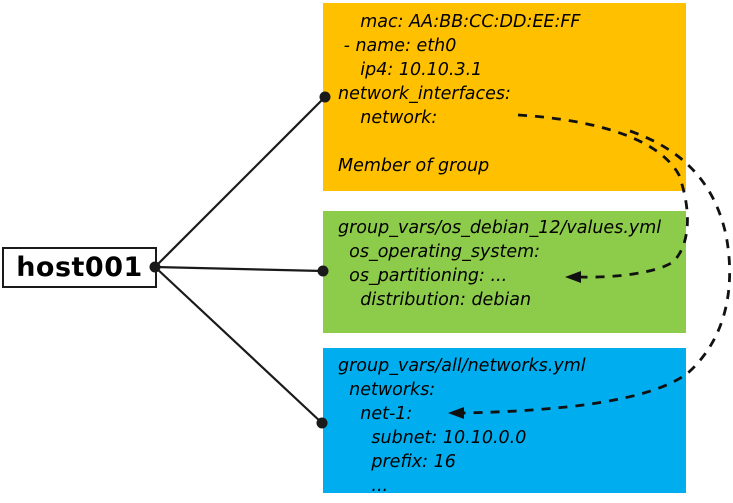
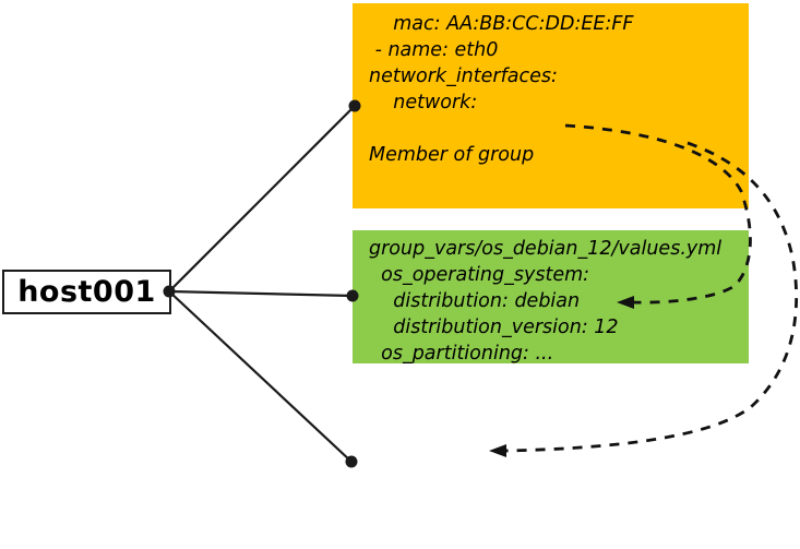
  host001
  mac: AA:BB:CC:DD:EE:FF
  - name: eth0
- ip4: 10.10.3.1
  network_interfaces:
  network:
  Member of group
  group_vars/os_debian_12/values.yml
  os_operating_system:
- os_partitioning: ...
+ distribution: debian
+ distribution_version: 12
- distribution: debian
+ os_partitioning: ...
- group_vars/all/networks.yml
- networks:
- net-1:
- subnet: 10.10.0.0
- prefix: 16
- ...
